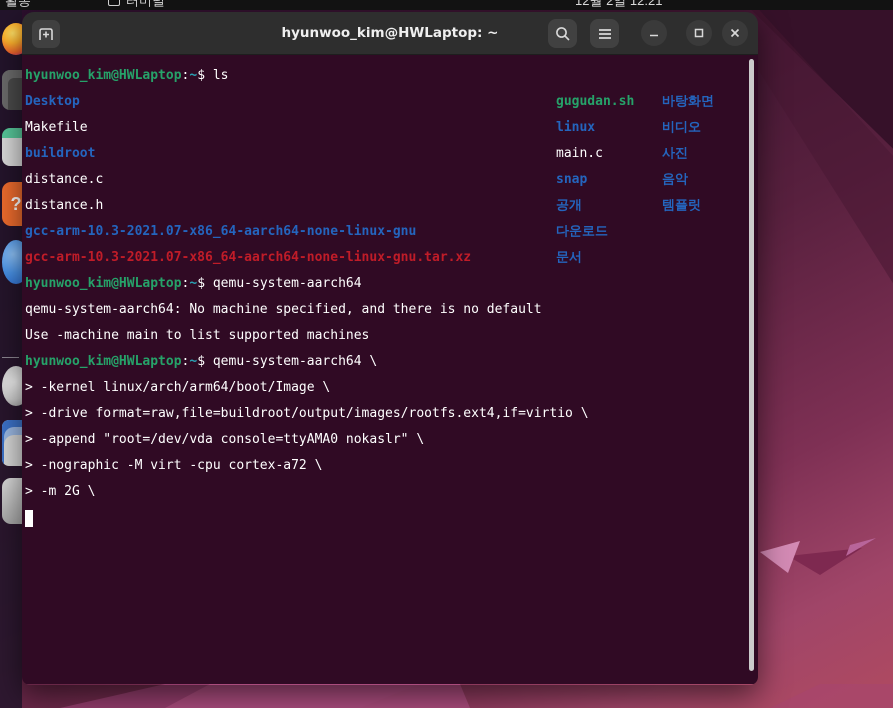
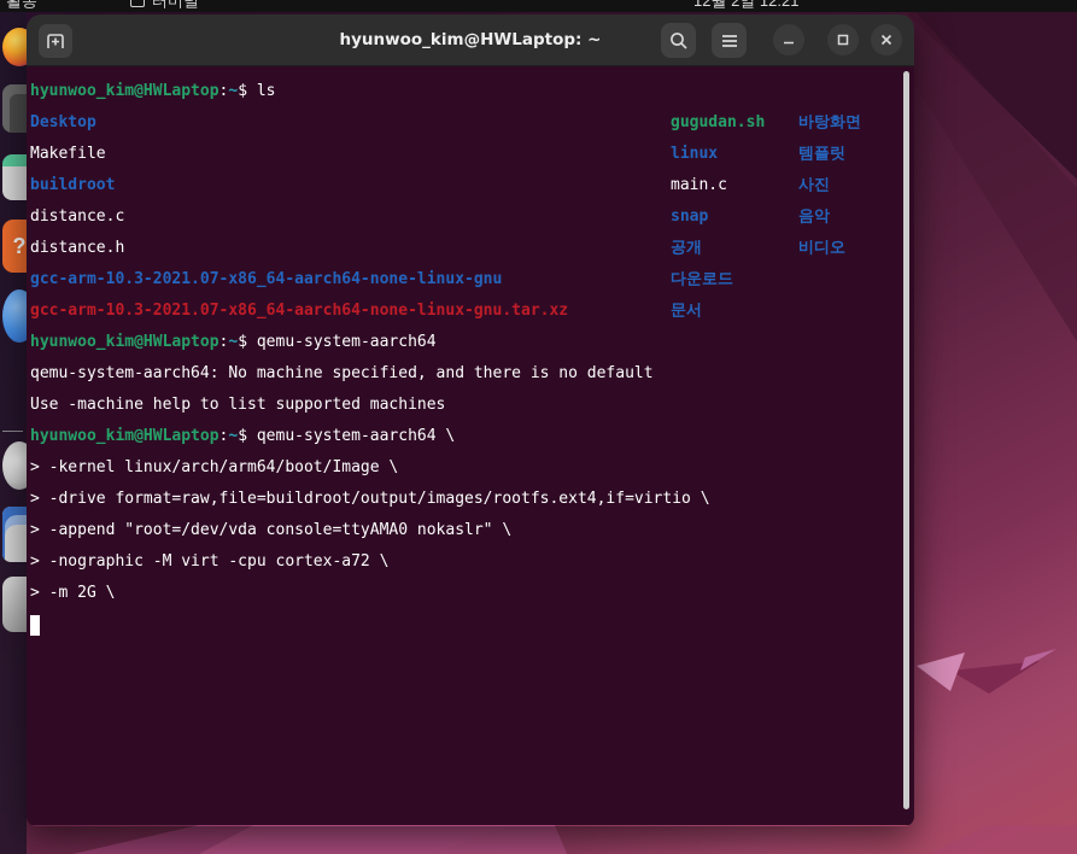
  활동
  터미널
  12월 2일 12:21
  ?
  hyunwoo_kim@HWLaptop: ~
  hyunwoo_kim@HWLaptop:~$ ls
  Desktop
  Makefile
  buildroot
  distance.c
  distance.h
  gcc-arm-10.3-2021.07-x86_64-aarch64-none-linux-gnu
  gcc-arm-10.3-2021.07-x86_64-aarch64-none-linux-gnu.tar.xz
  gugudan.sh
  linux
  main.c
  snap
  공개
  다운로드
  문서
  바탕화면
- 비디오
+ 템플릿
  사진
  음악
- 템플릿
+ 비디오
  hyunwoo_kim@HWLaptop:~$ qemu-system-aarch64
  qemu-system-aarch64: No machine specified, and there is no default
- Use -machine main to list supported machines
+ Use -machine help to list supported machines
  hyunwoo_kim@HWLaptop:~$ qemu-system-aarch64 \
  > -kernel linux/arch/arm64/boot/Image \
  > -drive format=raw,file=buildroot/output/images/rootfs.ext4,if=virtio \
  > -append "root=/dev/vda console=ttyAMA0 nokaslr" \
  > -nographic -M virt -cpu cortex-a72 \
  > -m 2G \
